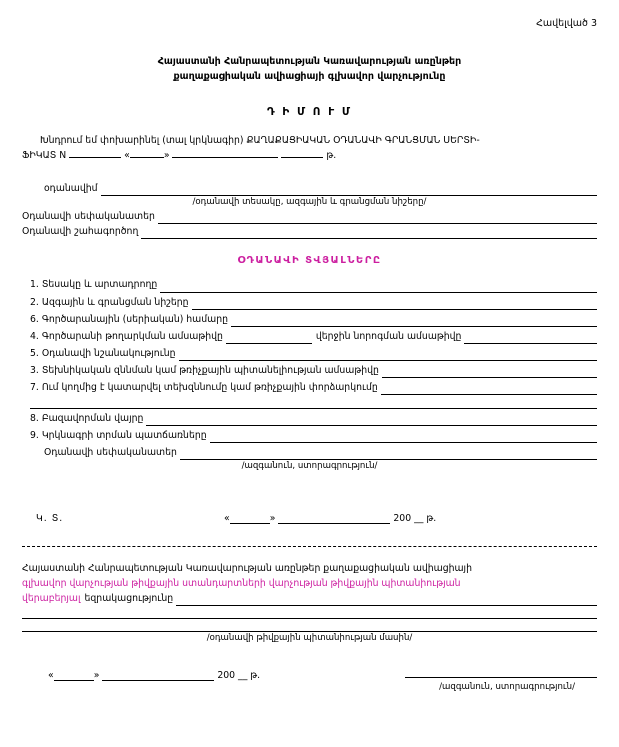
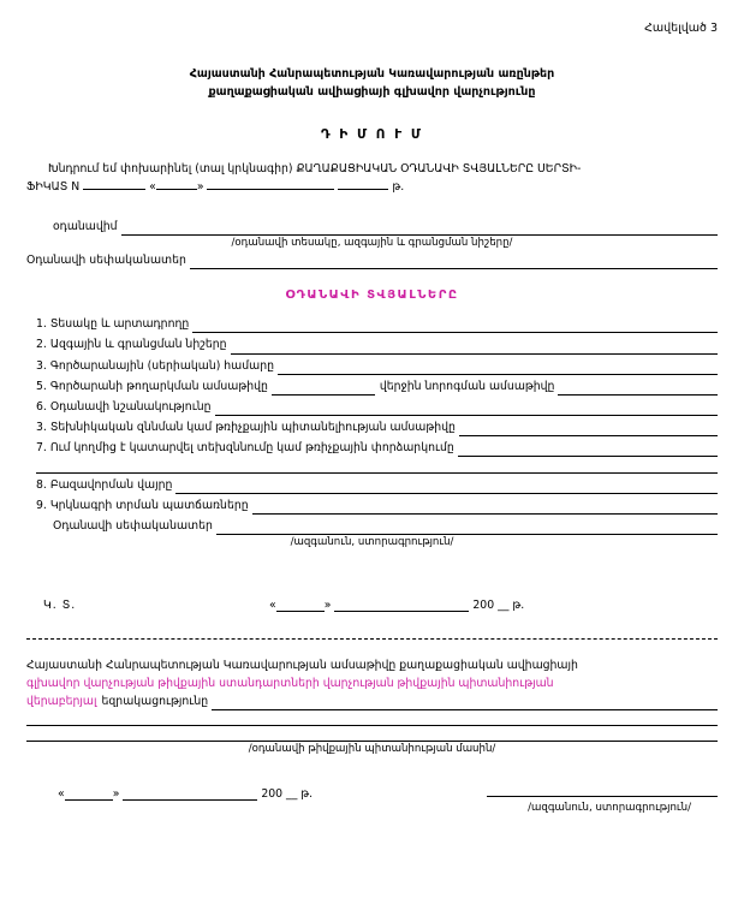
  Հավելված 3
  Հայաստանի Հանրապետության Կառավարության առընթեր
  քաղաքացիական ավիացիայի գլխավոր վարչությունը
  Դ Ի Մ Ո Ւ Մ
- Խնդրում եմ փոխարինել (տալ կրկնագիր) ՔԱՂԱՔԱՑԻԱԿԱՆ ՕԴԱՆԱՎԻ ԳՐԱՆՑՄԱՆ ՍԵՐՏԻ-
+ Խնդրում եմ փոխարինել (տալ կրկնագիր) ՔԱՂԱՔԱՑԻԱԿԱՆ ՕԴԱՆԱՎԻ ՏՎՅԱԼՆԵՐԸ ՍԵՐՏԻ-
  ՖԻԿԱՏ N « » թ.
  օդանավիմ
  /օդանավի տեսակը, ազգային և գրանցման նիշերը/
  Օդանավի սեփականատեր
- Օդանավի շահագործող
  ՕԴԱՆԱՎԻ ՏՎՅԱԼՆԵՐԸ
  1. Տեսակը և արտադրողը
  2. Ազգային և գրանցման նիշերը
- 6. Գործարանային (սերիական) համարը
+ 3. Գործարանային (սերիական) համարը
- 4. Գործարանի թողարկման ամսաթիվը
+ 5. Գործարանի թողարկման ամսաթիվը
  վերջին նորոգման ամսաթիվը
- 5. Օդանավի նշանակությունը
+ 6. Օդանավի նշանակությունը
  3. Տեխնիկական զննման կամ թռիչքային պիտանելիության ամսաթիվը
  7. Ում կողմից է կատարվել տեխզննումը կամ թռիչքային փորձարկումը
  8. Բազավորման վայրը
  9. Կրկնագրի տրման պատճառները
  Օդանավի սեփականատեր
  /ազգանուն, ստորագրություն/
  Կ. Տ.
  « » 200 __ թ.
- Հայաստանի Հանրապետության Կառավարության առընթեր քաղաքացիական ավիացիայի
+ Հայաստանի Հանրապետության Կառավարության ամսաթիվը քաղաքացիական ավիացիայի
  գլխավոր վարչության թիվքային ստանդարտների վարչության թիվքային պիտանիության
  վերաբերյալ
  եզրակացությունը
  /օդանավի թիվքային պիտանիության մասին/
  « » 200 __ թ.
  /ազգանուն, ստորագրություն/
